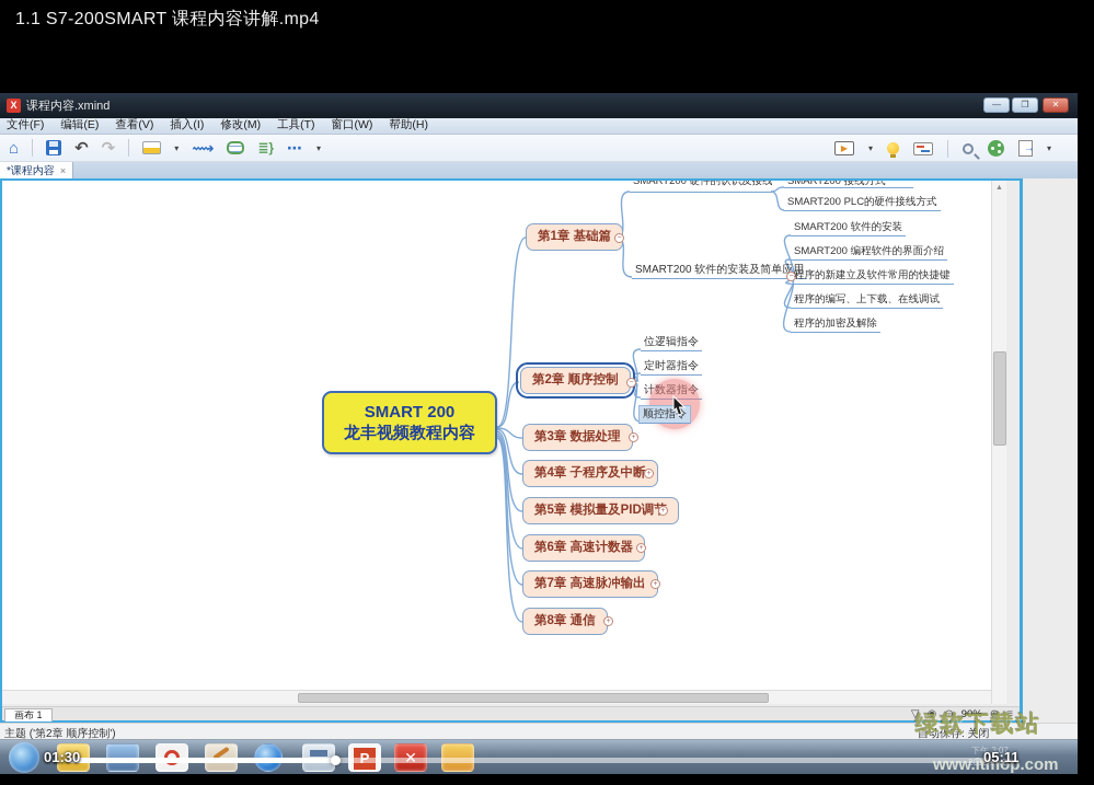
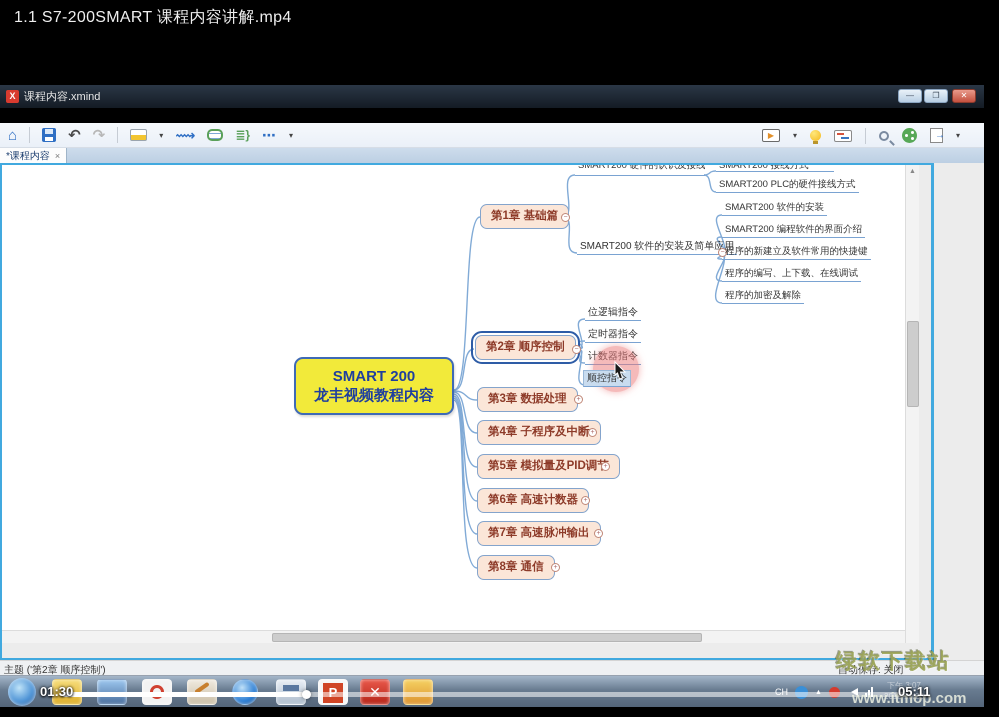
  1.1 S7-200SMART 课程内容讲解.mp4
  X
  课程内容.xmind
  —
  ❐
  ✕
- 文件(F)
- 编辑(E)
- 查看(V)
- 插入(I)
- 修改(M)
- 工具(T)
- 窗口(W)
- 帮助(H)
  ⌂
  ↶
  ↷
  ▾
  ⟿
  ≣}
  ⋯
  ▾
  ▶
  ▾
  ▾
  *课程内容
  ×
  SMART 200
  龙丰视频教程内容
  第1章 基础篇
  第2章 顺序控制
  第3章 数据处理
  第4章 子程序及中断
  第5章 模拟量及PID调
  第6章 高速计数器
  第7章 高速脉冲输出
  第8章 通信
  SMART200 硬件的认识及接线
  SMART200 接线方式
  SMART200 PLC的硬件接线方式
  SMART200 软件的安装及简单应用
  SMART200 软件的安装
  SMART200 编程软件的界面介绍
  程序的新建立及软件常用的快捷键
  程序的编写、上下载、在线调试
  程序的加密及解除
  位逻辑指令
  定时器指令
  计数器指令
  顺控指
- 画布 1
- ▽
- ◉
- ⊖
- 90%
- ⊕
- ≡
  主题 ('第2章 顺序控制')
  自动保存: 关闭
  P
  ✕
+ CH
  下午 3:07
  2018/10/23
  01:30
  05:11
  绿软下载站
  www.itmop.com
